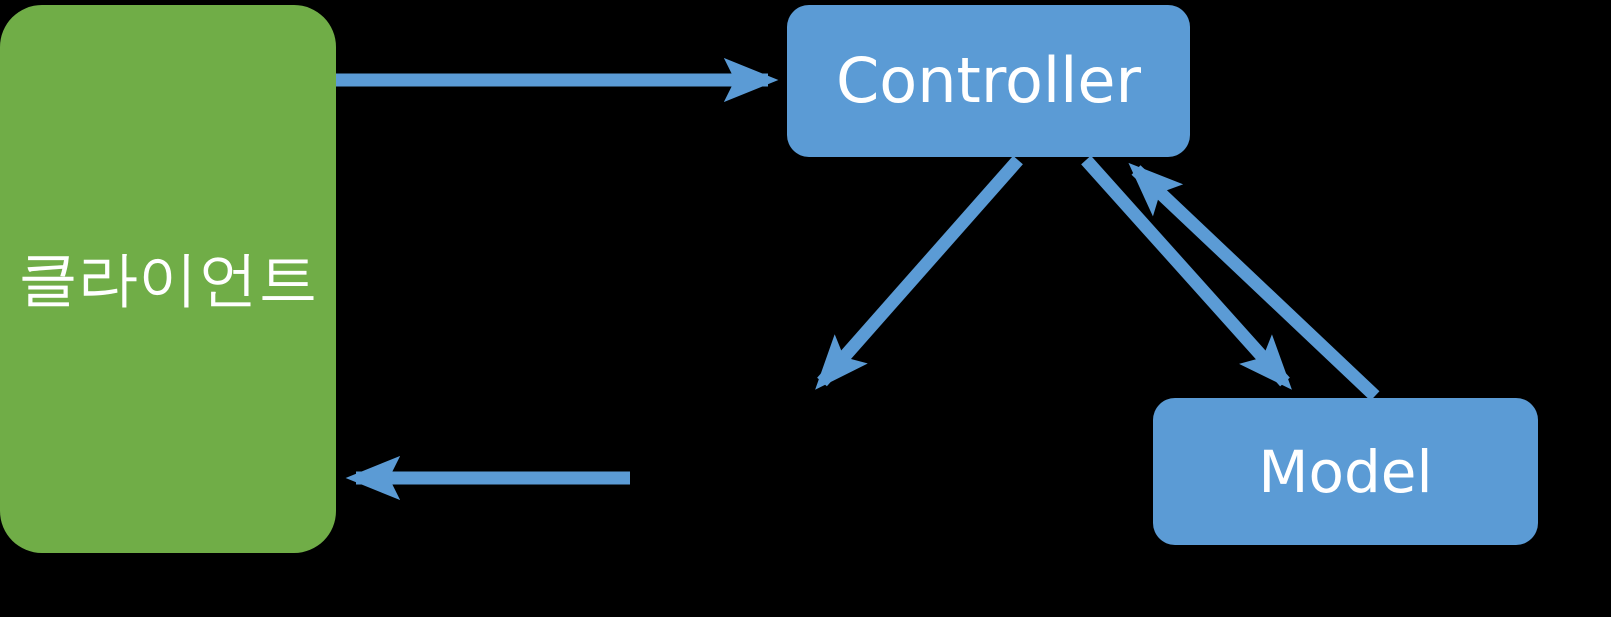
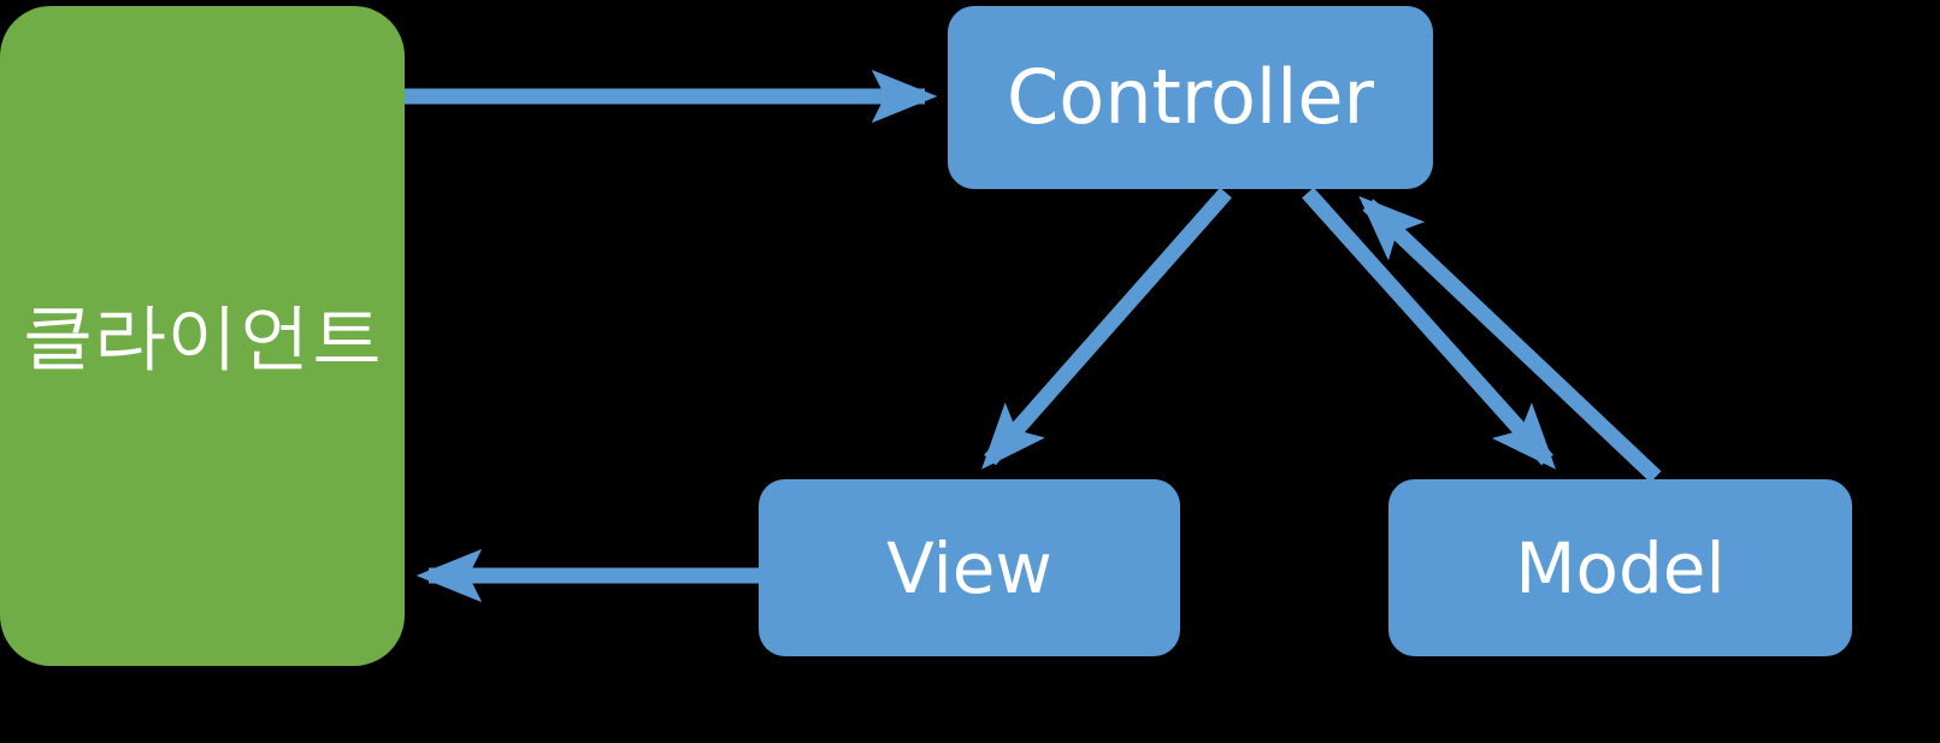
  클라이언트
  Controller
+ View
  Model
